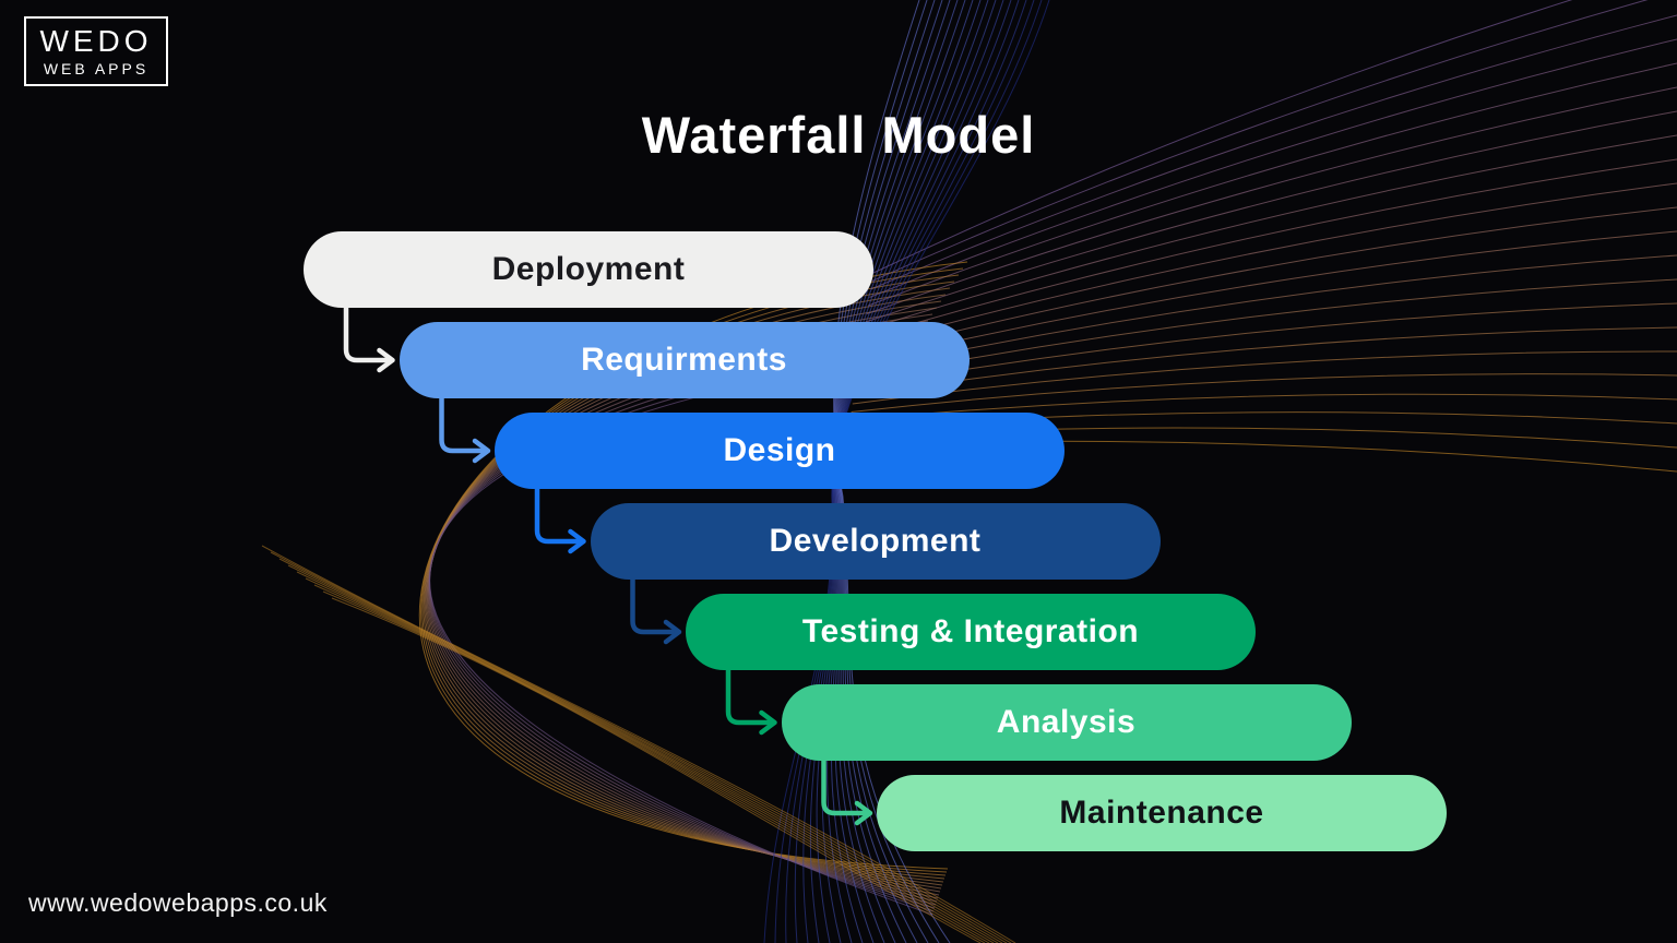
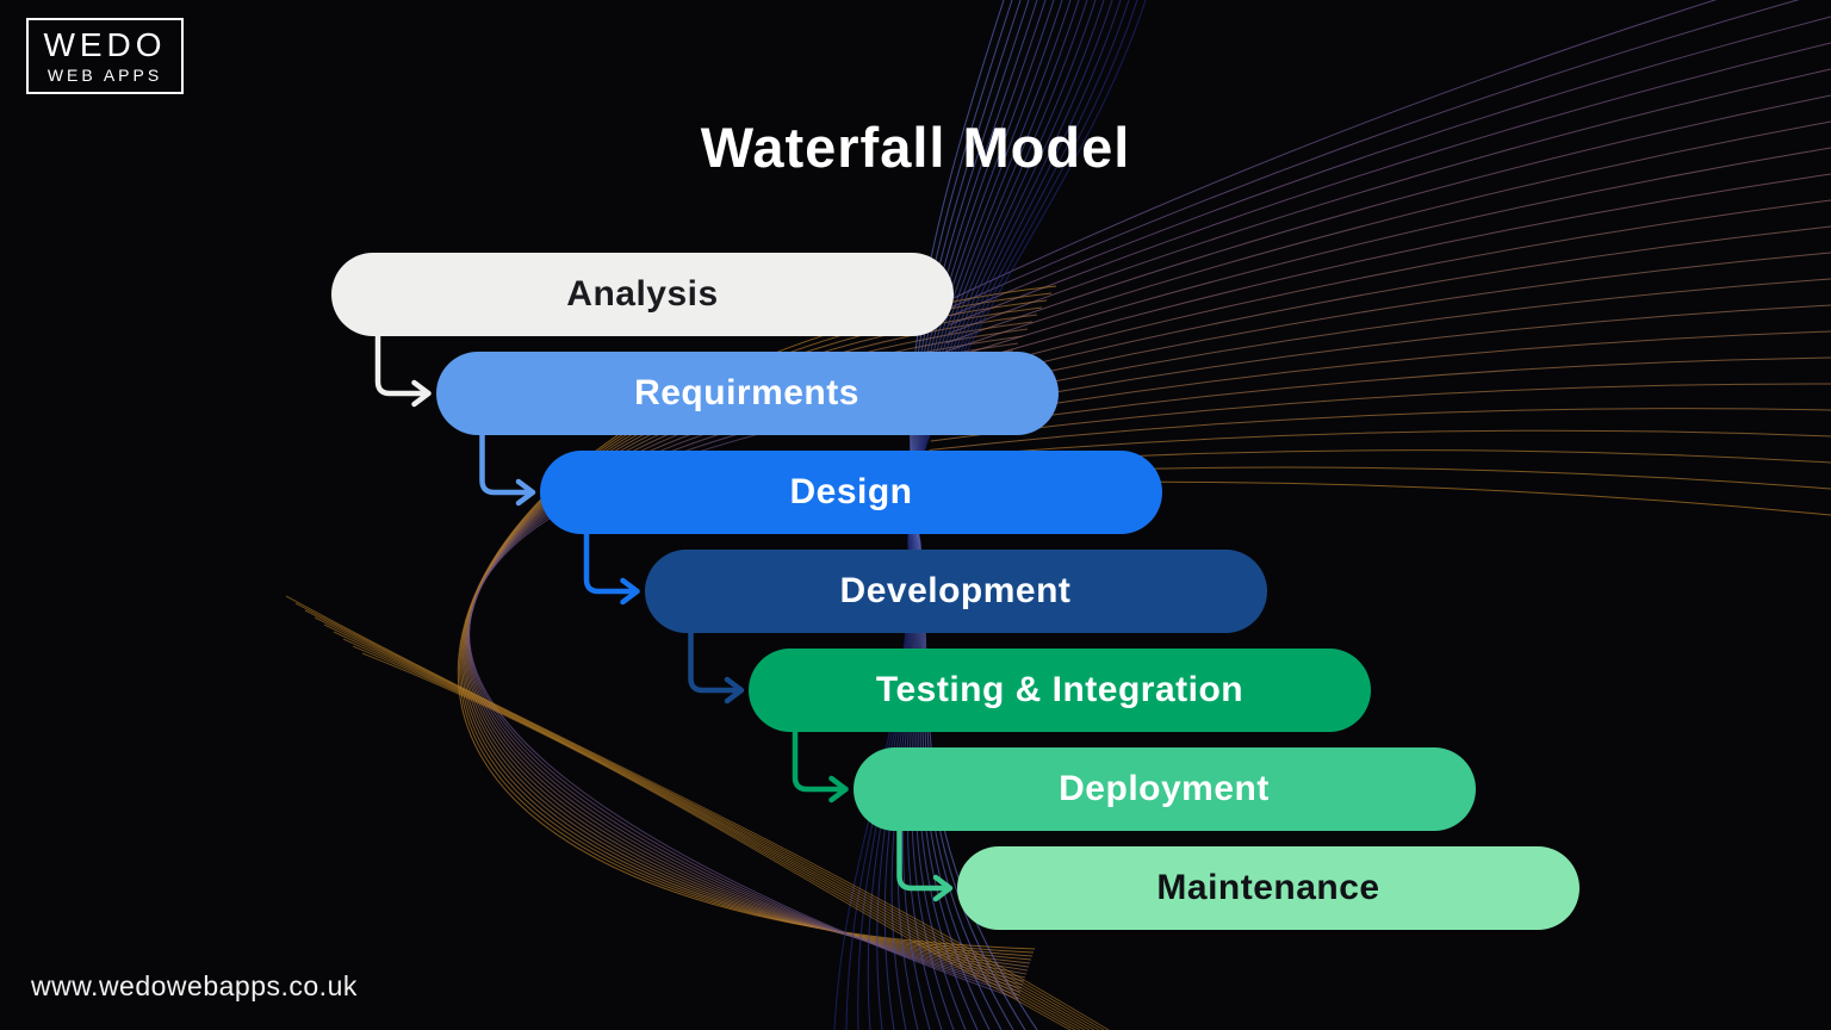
  WEDO
  WEB APPS
  Waterfall Model
- Deployment
+ Analysis
  Requirments
  Design
  Development
  Testing & Integration
- Analysis
+ Deployment
  Maintenance
  www.wedowebapps.co.uk
